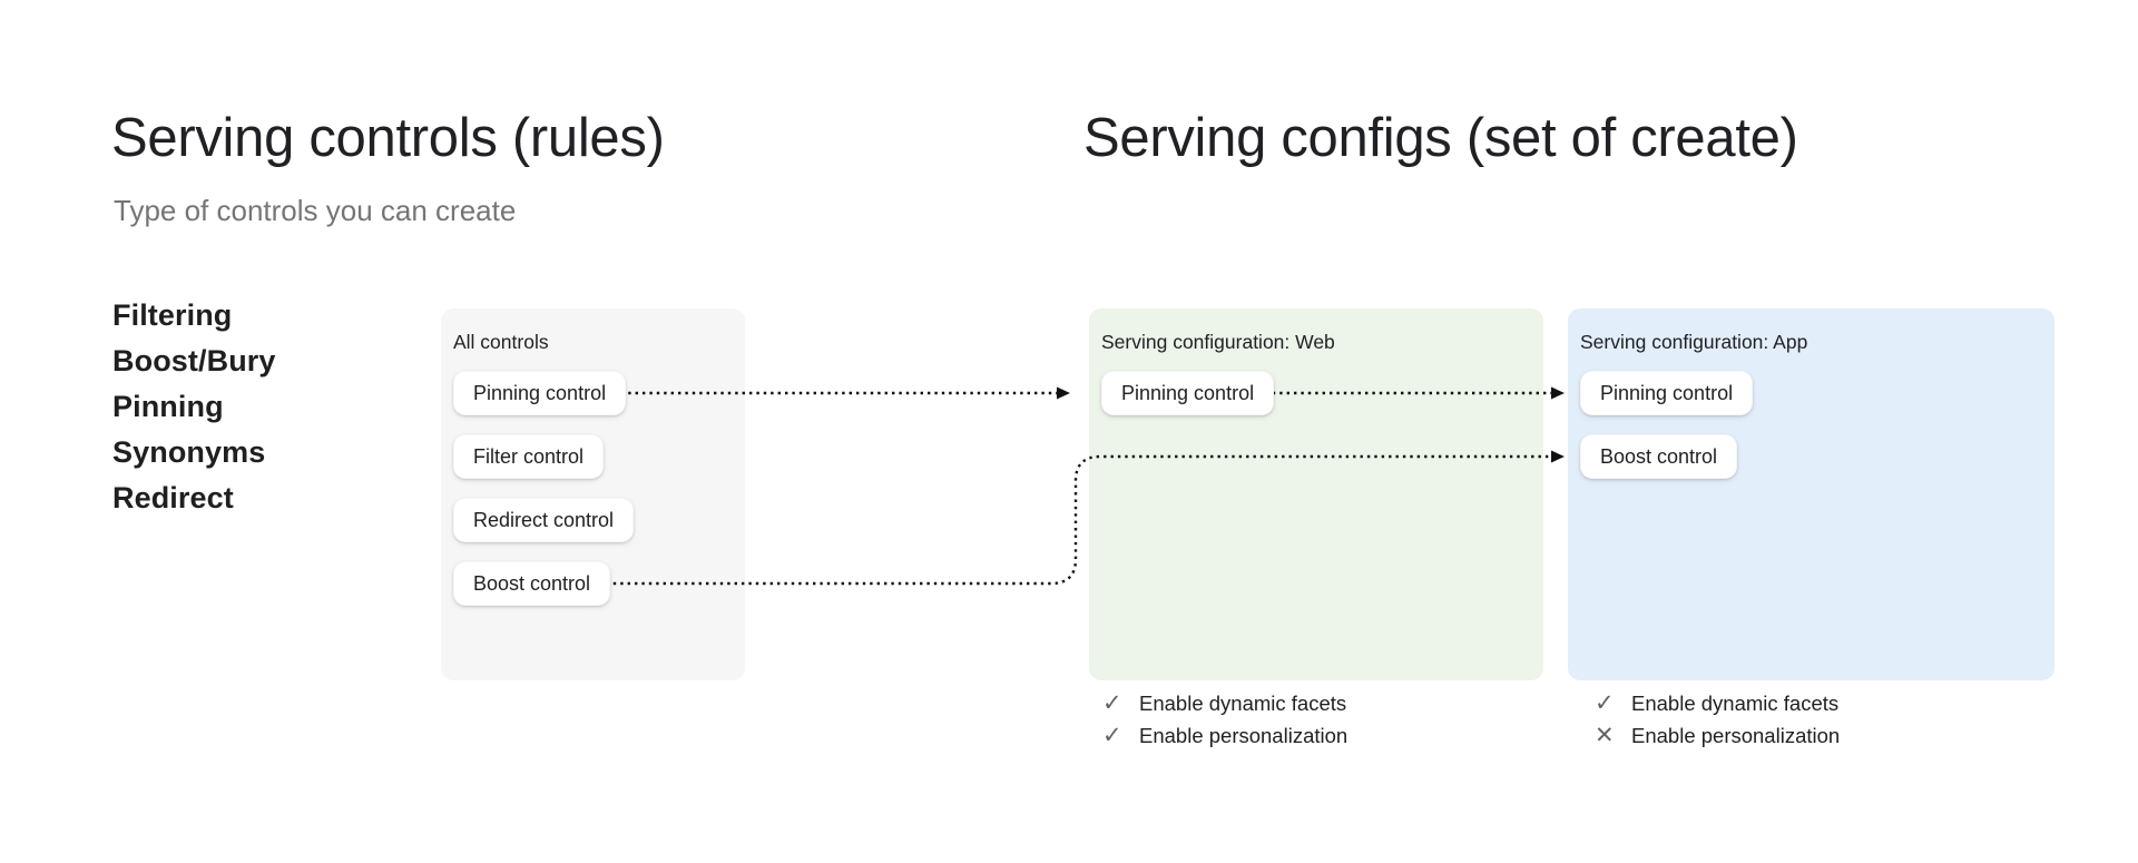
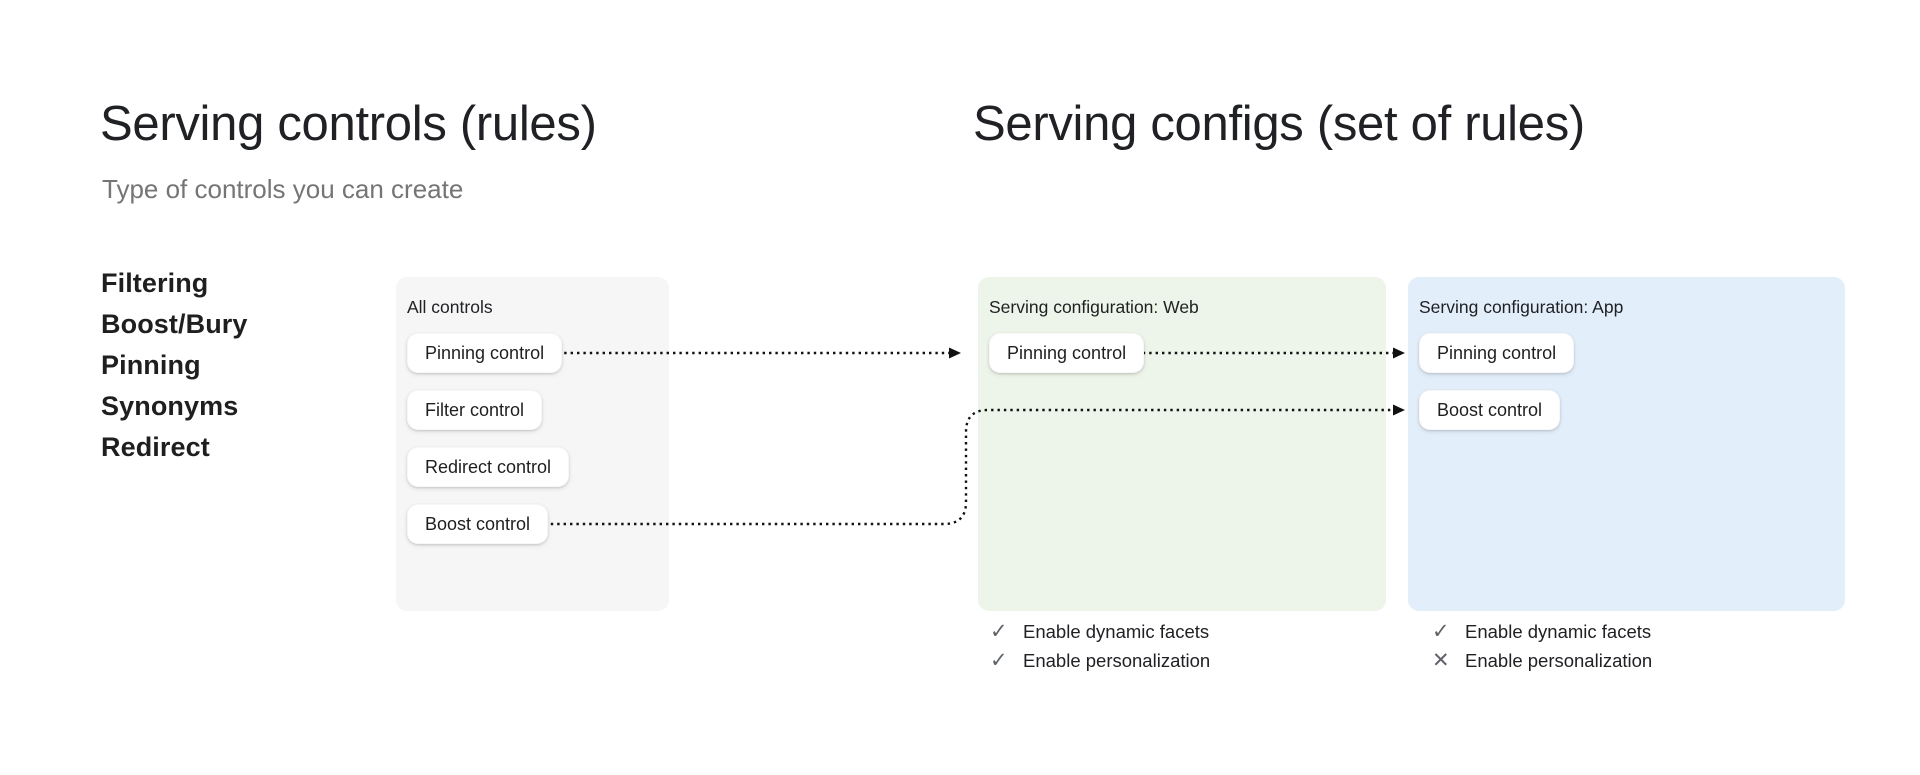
  Serving controls (rules)
  Type of controls you can create
- Serving configs (set of create)
+ Serving configs (set of rules)
  Filtering
  Boost/Bury
  Pinning
  Synonyms
  Redirect
  All controls
  Pinning control
  Filter control
  Redirect control
  Boost control
  Serving configuration: Web
  Pinning control
  Serving configuration: App
  Pinning control
  Boost control
  ✓
  Enable dynamic facets
  ✓
  Enable personalization
  ✓
  Enable dynamic facets
  ✕
  Enable personalization
